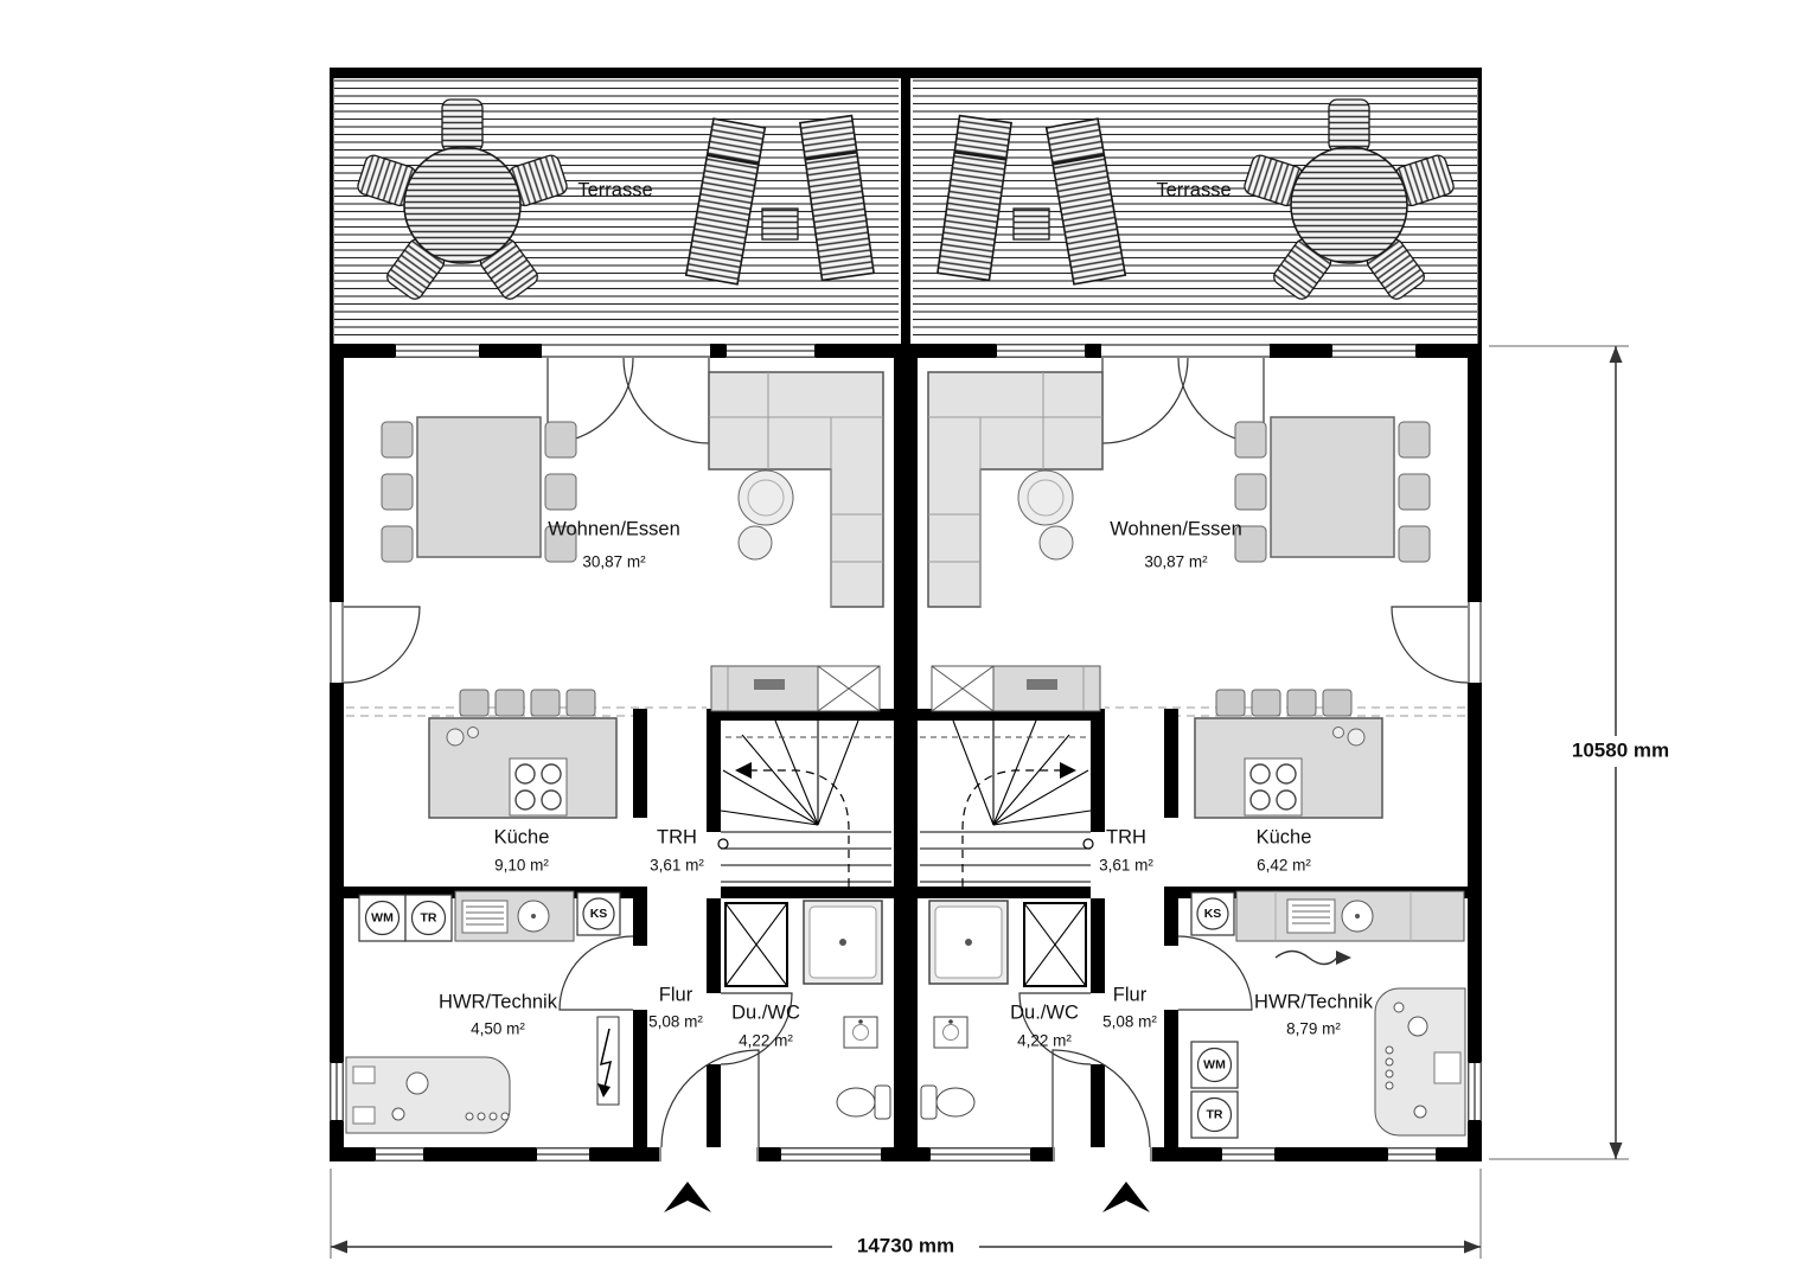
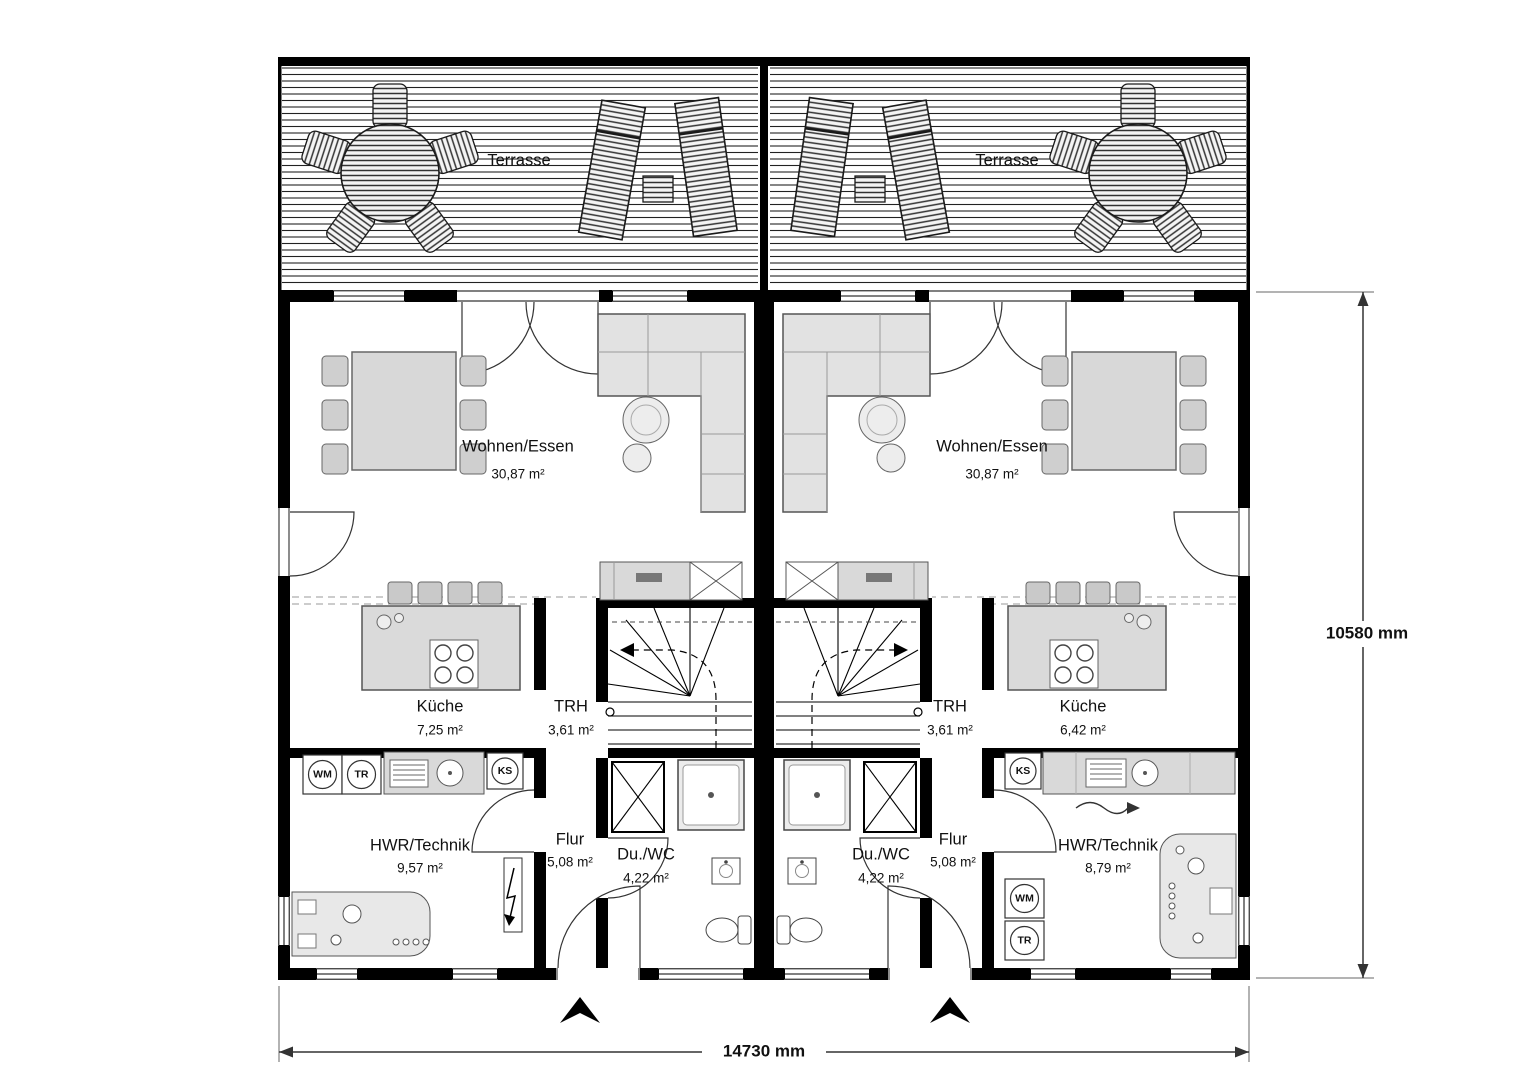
  Terrasse
  Wohnen/Essen
  30,87 m²
  Küche
- 9,10 m²
+ 7,25 m²
  TRH
  3,61 m²
  Flur
  5,08 m²
  Du./WC
  4,22 m²
  HWR/Technik
- 4,50 m²
+ 9,57 m²
  WM
  TR
  KS
  Terrasse
  Wohnen/Essen
  30,87 m²
  Küche
  6,42 m²
  TRH
  3,61 m²
  Flur
  5,08 m²
  Du./WC
  4,22 m²
  HWR/Technik
  8,79 m²
  KS
  WM
  TR
  10580 mm
  14730 mm
